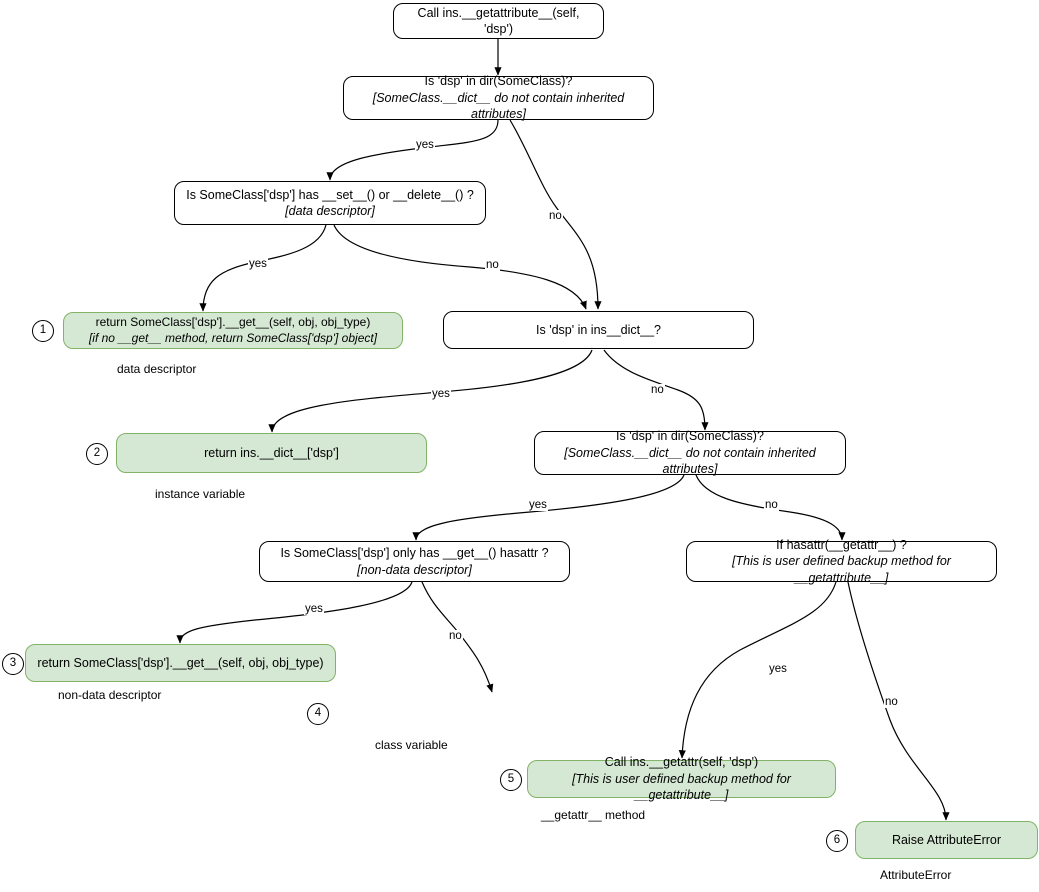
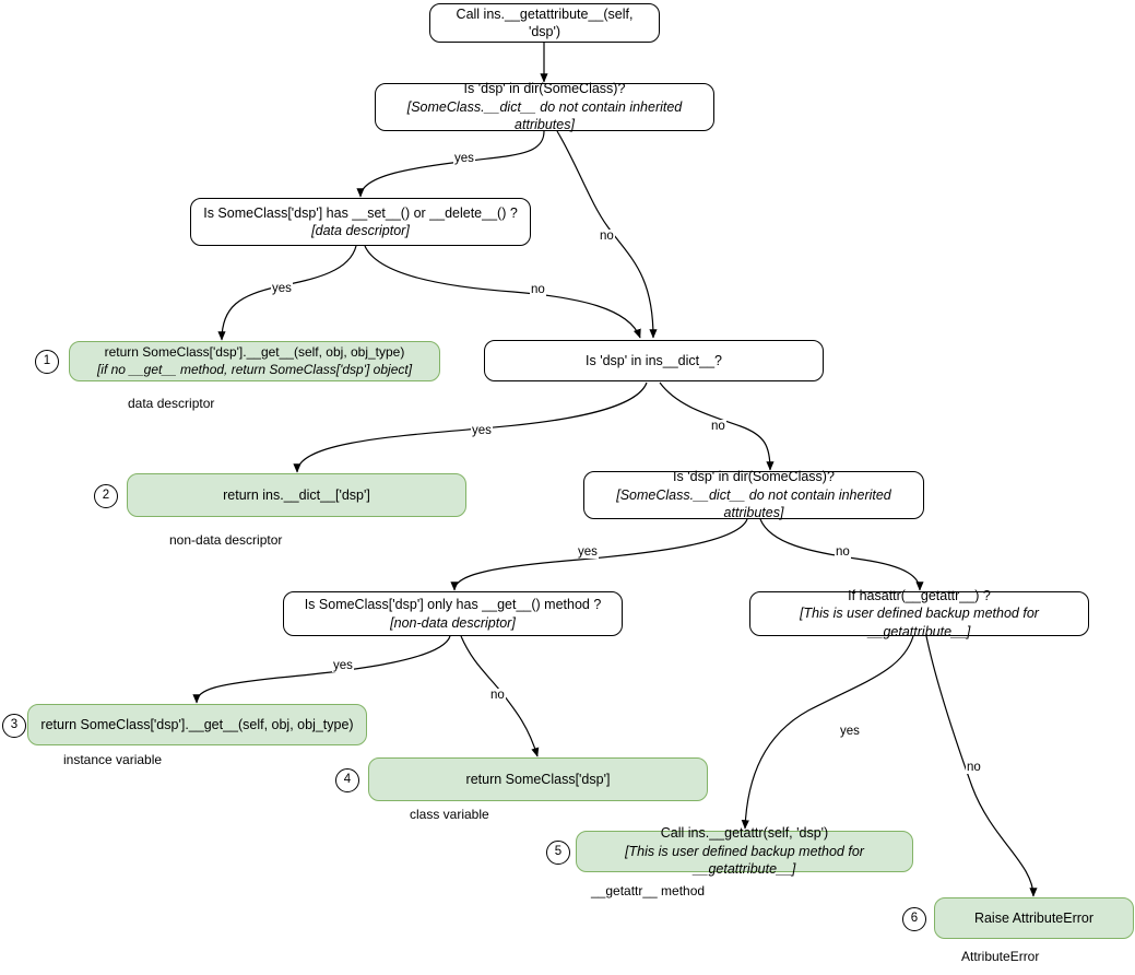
  Call ins.__getattribute__(self, 'dsp')
  Is 'dsp' in dir(SomeClass)?
  [SomeClass.__dict__ do not contain inherited attributes]
  Is SomeClass['dsp'] has __set__() or __delete__() ?
  [data descriptor]
  return SomeClass['dsp'].__get__(self, obj, obj_type)
  [if no __get__ method, return SomeClass['dsp'] object]
  1
  data descriptor
  Is 'dsp' in ins__dict__?
  return ins.__dict__['dsp']
  2
- instance variable
+ non-data descriptor
  Is 'dsp' in dir(SomeClass)?
  [SomeClass.__dict__ do not contain inherited attributes]
- Is SomeClass['dsp'] only has __get__() hasattr ?
+ Is SomeClass['dsp'] only has __get__() method ?
  [non-data descriptor]
  If hasattr(__getattr__) ?
  [This is user defined backup method for __getattribute__]
  return SomeClass['dsp'].__get__(self, obj, obj_type)
  3
- non-data descriptor
+ instance variable
+ return SomeClass['dsp']
  4
  class variable
  Call ins.__getattr(self, 'dsp')
  [This is user defined backup method for __getattribute__]
  5
  __getattr__ method
  Raise AttributeError
  6
  AttributeError
  yes
  no
  yes
  no
  yes
  no
  yes
  no
  yes
  no
  yes
  no
